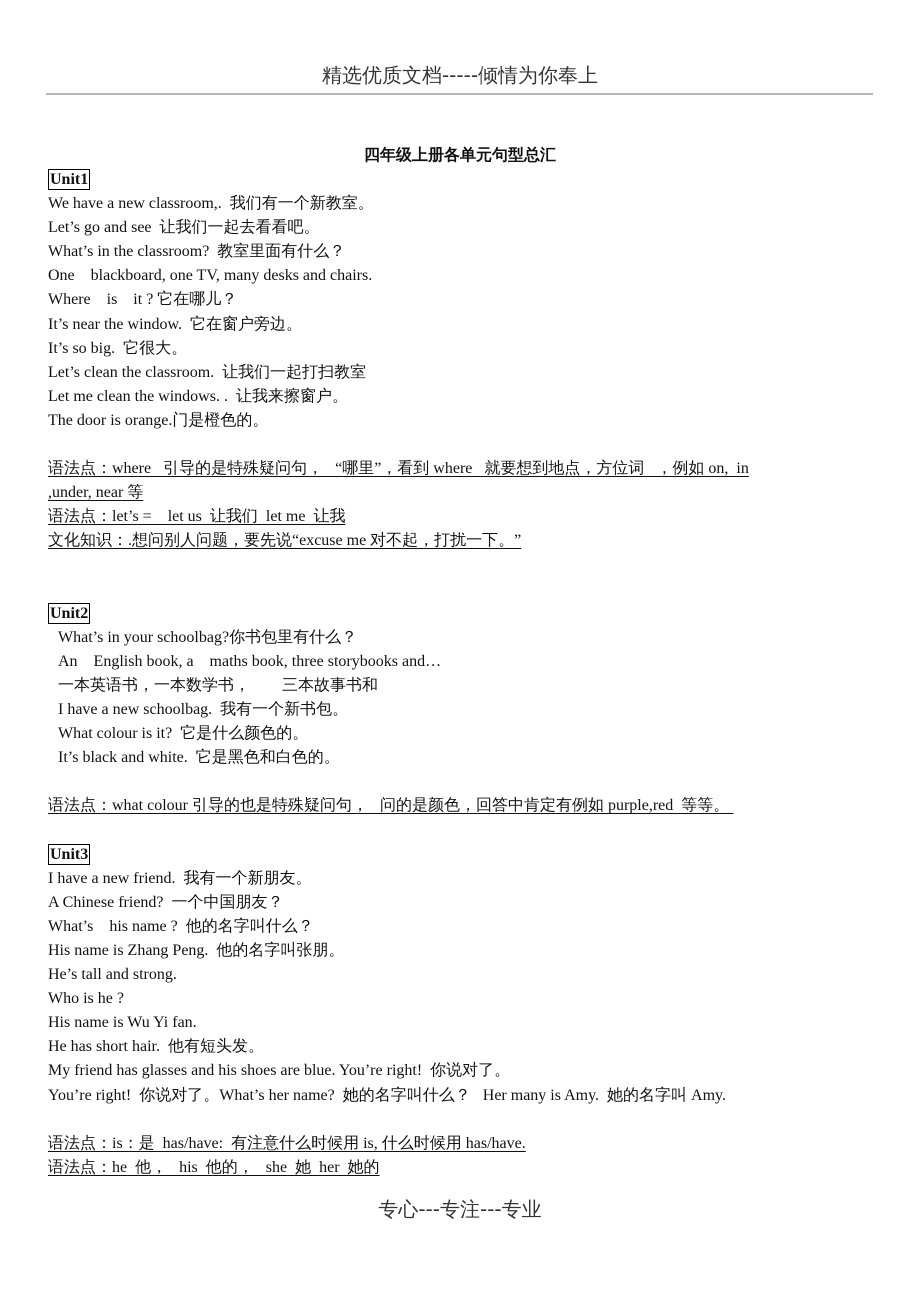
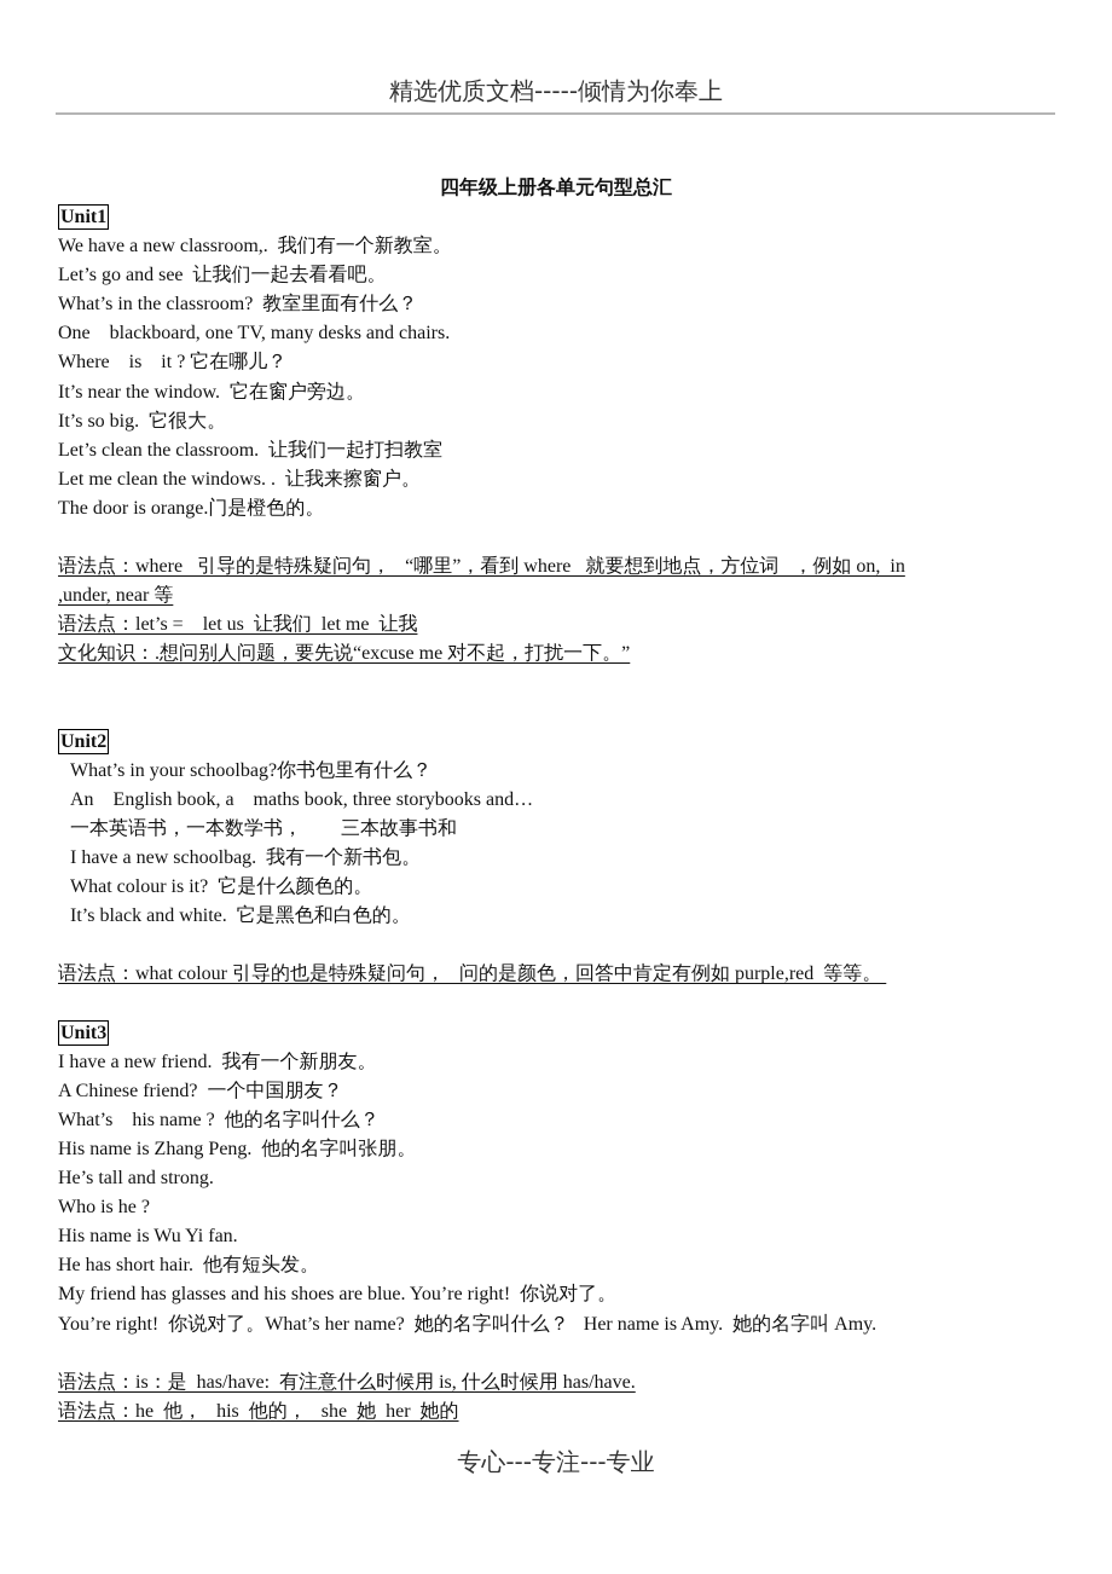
  精选优质文档-----倾情为你奉上
  四年级上册各单元句型总汇
  Unit1
  We have a new classroom,. 我们有一个新教室。
  Let’s go and see 让我们一起去看看吧。
  What’s in the classroom? 教室里面有什么？
  One blackboard, one TV, many desks and chairs.
  Where is it ? 它在哪儿？
  It’s near the window. 它在窗户旁边。
  It’s so big. 它很大。
  Let’s clean the classroom. 让我们一起打扫教室
  Let me clean the windows. . 让我来擦窗户。
  The door is orange.门是橙色的。
  语法点：where 引导的是特殊疑问句， “哪里”，看到 where 就要想到地点，方位词 ，例如 on, in
  ,under, near 等
  语法点：let’s = let us 让我们 let me 让我
  文化知识：.想问别人问题，要先说“excuse me 对不起，打扰一下。”
  Unit2
  What’s in your schoolbag?你书包里有什么？
  An English book, a maths book, three storybooks and…
  一本英语书，一本数学书， 三本故事书和
  I have a new schoolbag. 我有一个新书包。
  What colour is it? 它是什么颜色的。
  It’s black and white. 它是黑色和白色的。
  语法点：what colour 引导的也是特殊疑问句， 问的是颜色，回答中肯定有例如 purple,red 等等。
  Unit3
  I have a new friend. 我有一个新朋友。
  A Chinese friend? 一个中国朋友？
  What’s his name ? 他的名字叫什么？
  His name is Zhang Peng. 他的名字叫张朋。
  He’s tall and strong.
  Who is he ?
  His name is Wu Yi fan.
  He has short hair. 他有短头发。
  My friend has glasses and his shoes are blue. You’re right! 你说对了。
- You’re right! 你说对了。What’s her name? 她的名字叫什么？ Her many is Amy. 她的名字叫 Amy.
+ You’re right! 你说对了。What’s her name? 她的名字叫什么？ Her name is Amy. 她的名字叫 Amy.
  语法点：is：是 has/have: 有注意什么时候用 is, 什么时候用 has/have.
  语法点：he 他， his 他的， she 她 her 她的
  专心---专注---专业
